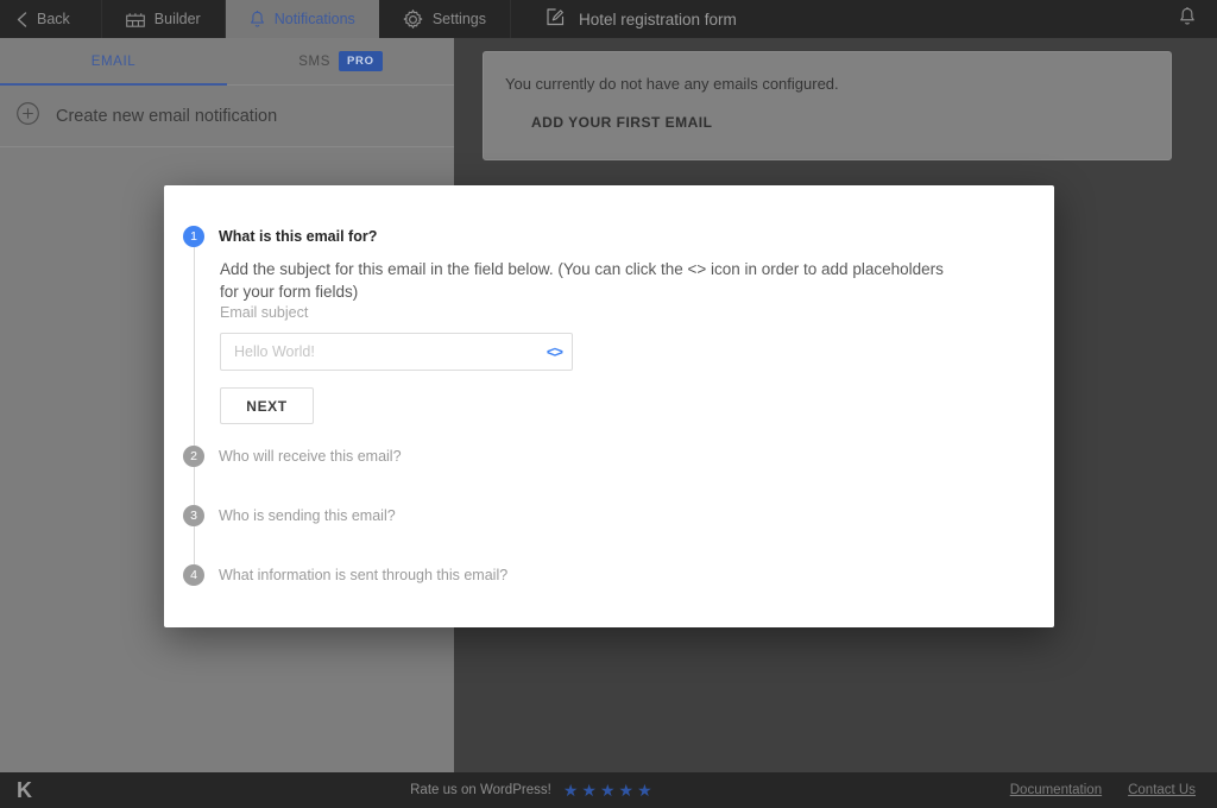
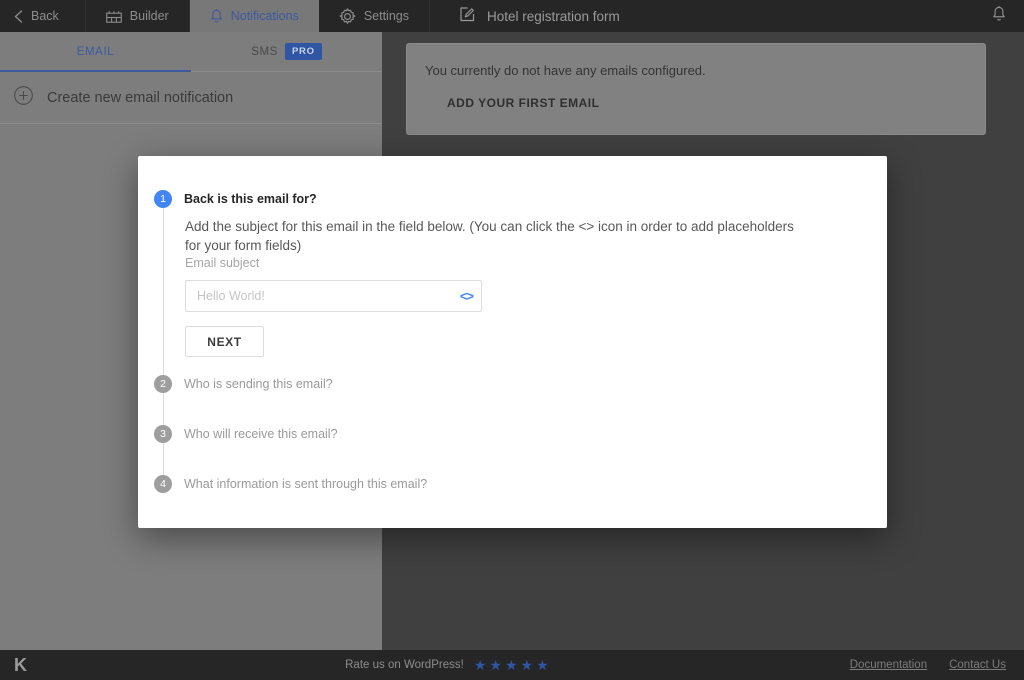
  Back
  Builder
  Notifications
  Settings
  Hotel registration form
  EMAIL
  SMS
  PRO
  Create new email notification
  You currently do not have any emails configured.
  ADD YOUR FIRST EMAIL
  1
- What is this email for?
+ Back is this email for?
  Add the subject for this email in the field below. (You can click the <> icon in order to add placeholders for your form fields)
  Email subject
  Hello World!
  <>
  NEXT
  2
- Who will receive this email?
+ Who is sending this email?
  3
- Who is sending this email?
+ Who will receive this email?
  4
  What information is sent through this email?
  K
  Rate us on WordPress!
  ★
  ★
  ★
  ★
  ★
  Documentation
  Contact Us
